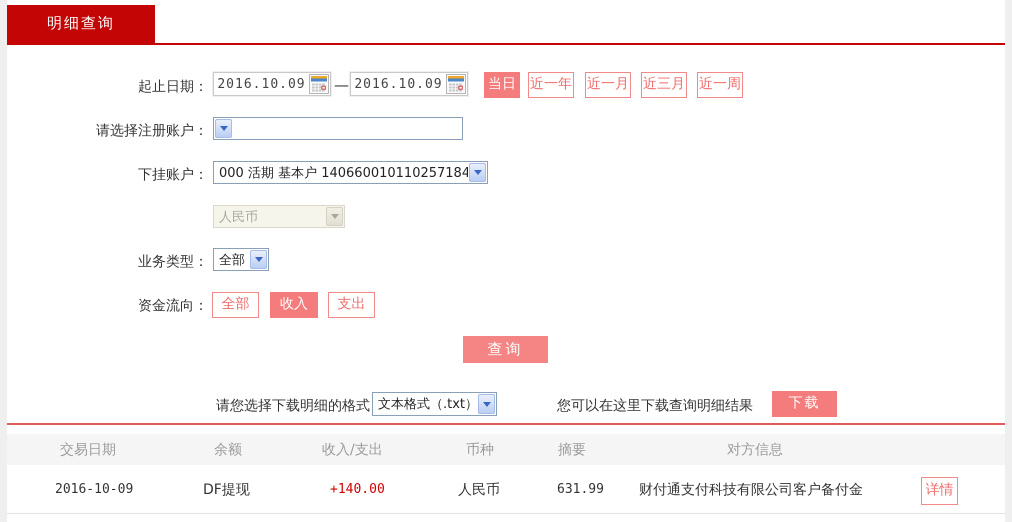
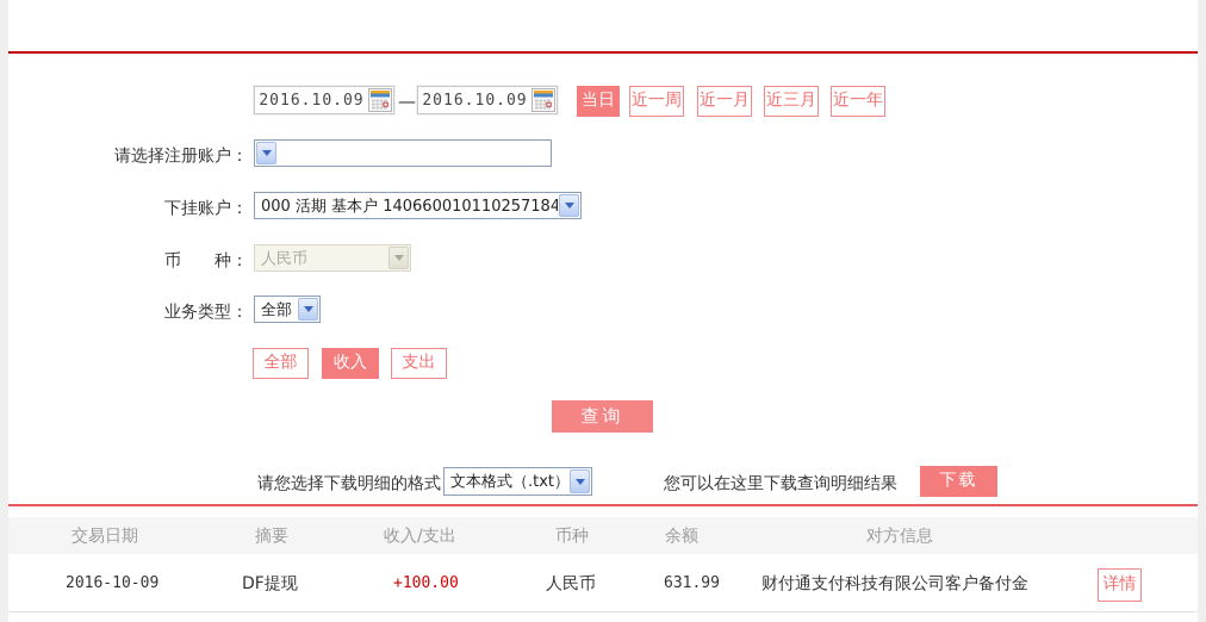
- 明细查询
- 起止日期：
  2016.10.09
  —
  2016.10.09
  当日
- 近一年
+ 近一周
  近一月
  近三月
- 近一周
+ 近一年
  请选择注册账户：
  下挂账户：
  000 活期 基本户 140660010110257184
+ 币 种：
  人民币
  业务类型：
  全部
- 资金流向：
  全部
  收入
  支出
  查询
  请您选择下载明细的格式
  文本格式（.txt）
  您可以在这里下载查询明细结果
  下载
  交易日期
- 余额
+ 摘要
  收入/支出
  币种
- 摘要
+ 余额
  对方信息
  2016-10-09
  DF提现
- +140.00
+ +100.00
  人民币
  631.99
  财付通支付科技有限公司客户备付金
  详情
